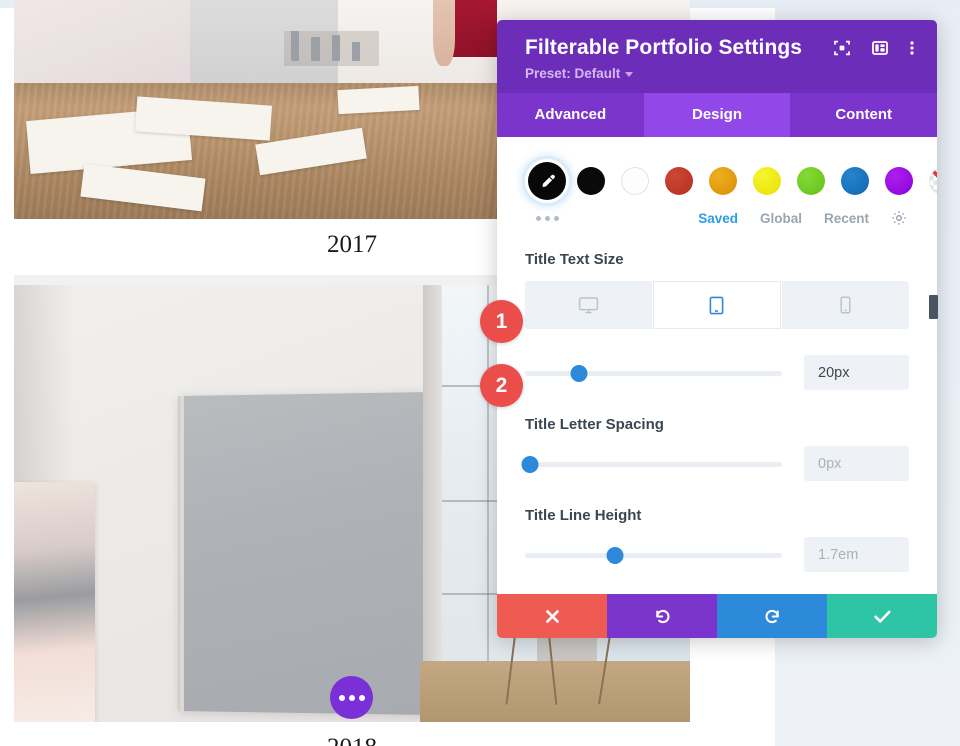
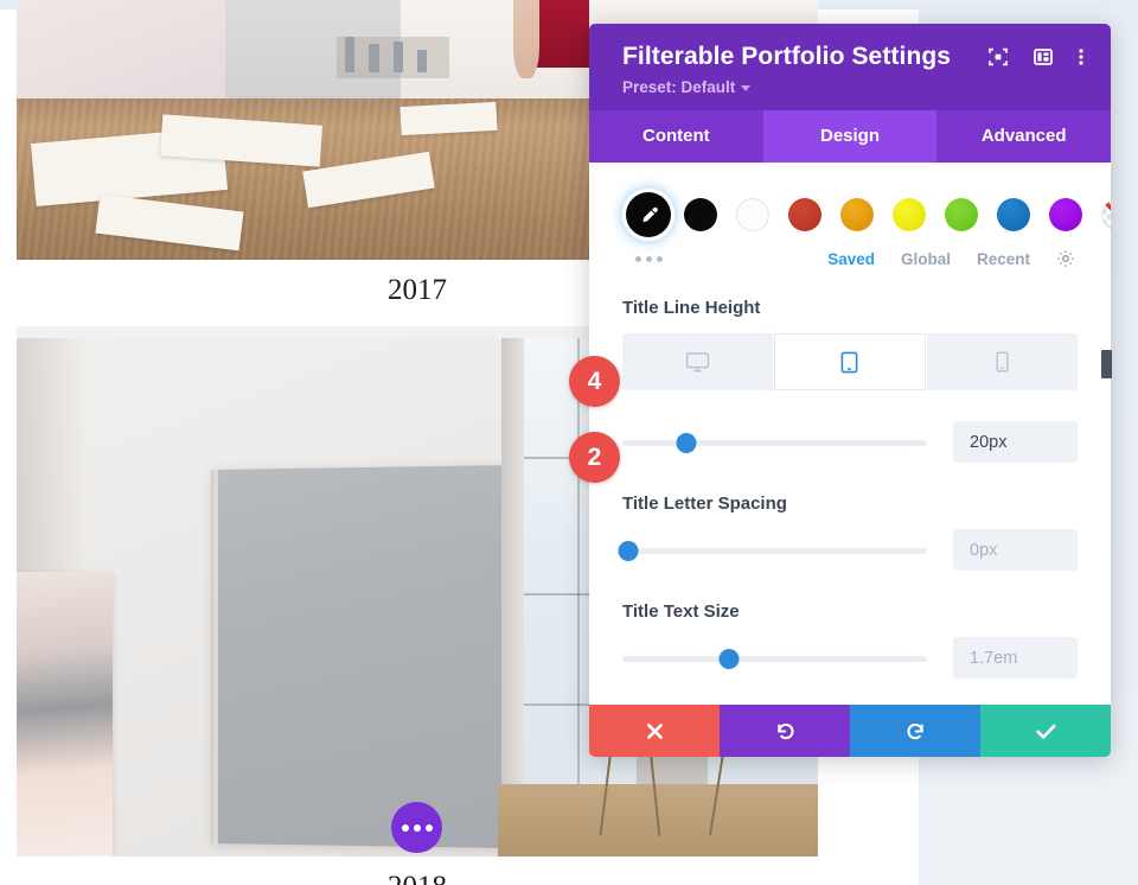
  2017
  Filterable Portfolio Settings
  Preset: Default
- Advanced
+ Content
  Design
- Content
+ Advanced
  Saved
  Global
  Recent
- Title Text Size
+ Title Line Height
  20px
  Title Letter Spacing
  0px
- Title Line Height
+ Title Text Size
  1.7em
- 1
+ 4
  2
